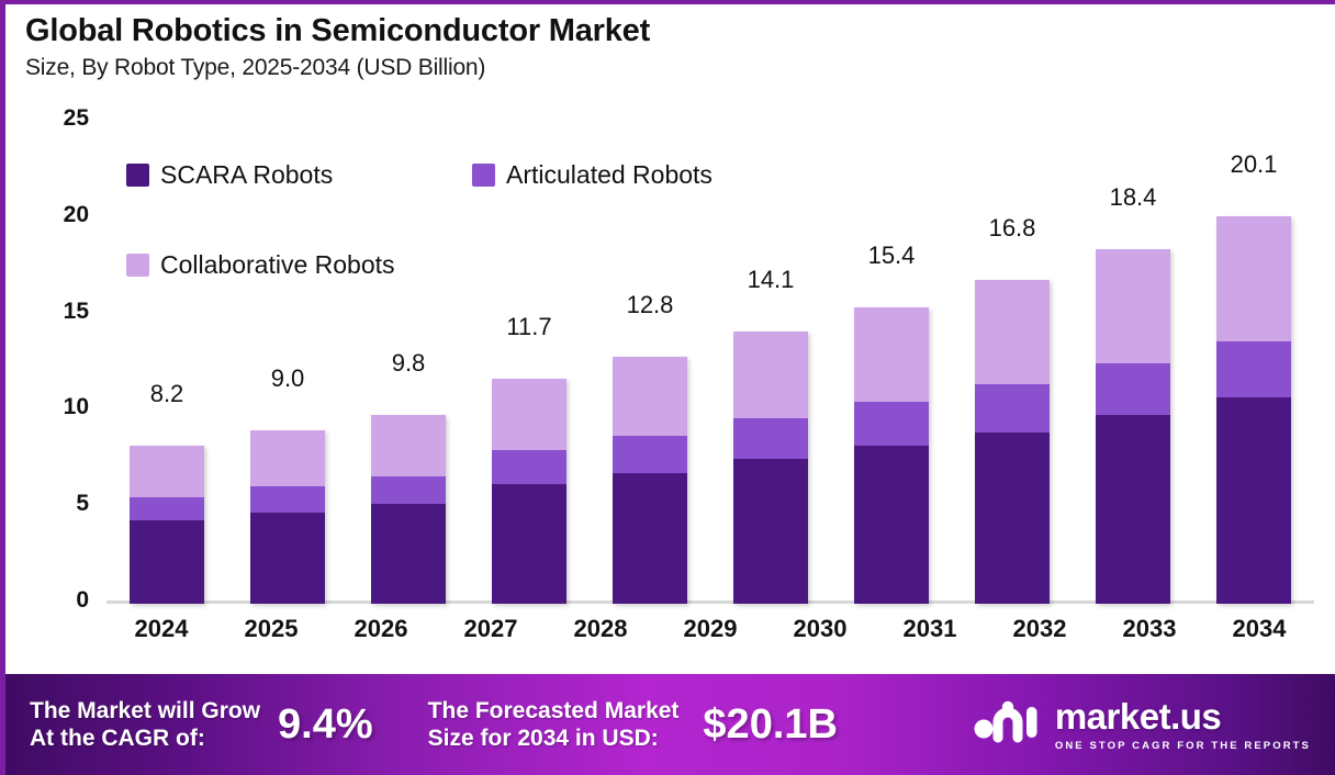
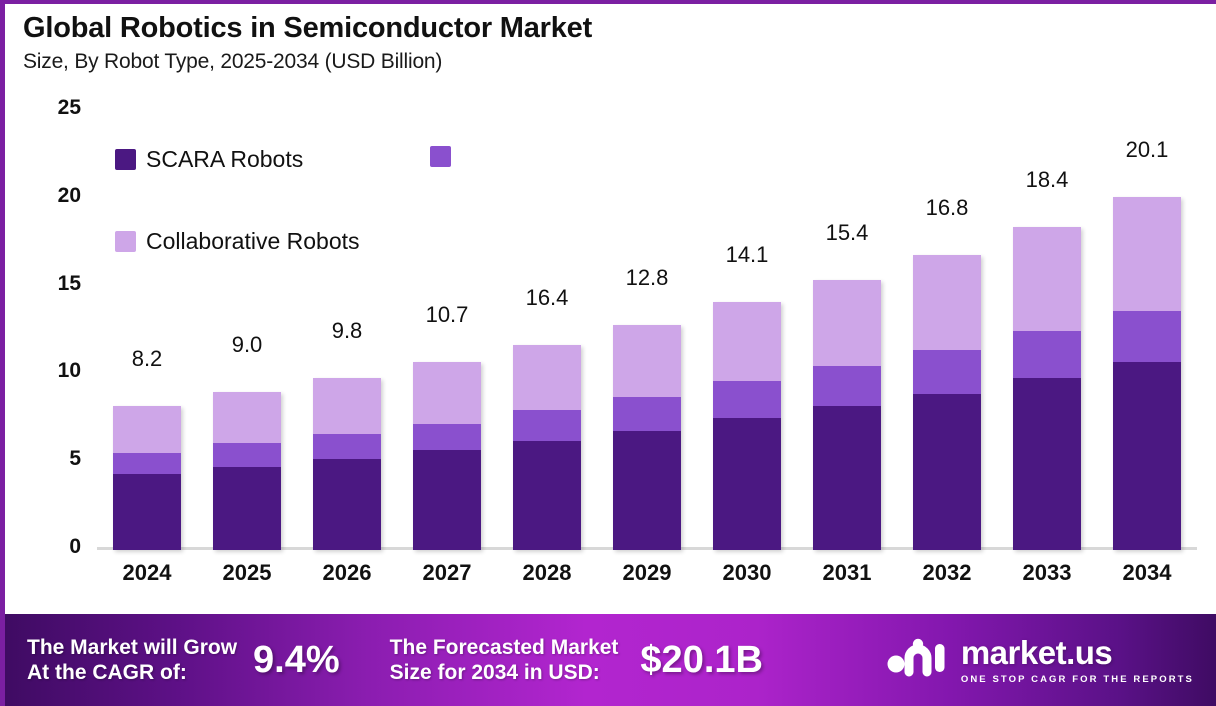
  Global Robotics in Semiconductor Market
  Size, By Robot Type, 2025-2034 (USD Billion)
  0
  5
  10
  15
  20
  25
  SCARA Robots
- Articulated Robots
  Collaborative Robots
  8.2
  9.0
  9.8
+ 10.7
- 11.7
+ 16.4
  12.8
  14.1
  15.4
  16.8
  18.4
  20.1
  2024
  2025
  2026
  2027
  2028
  2029
  2030
  2031
  2032
  2033
  2034
  The Market will Grow
  At the CAGR of:
  9.4%
  The Forecasted Market
  Size for 2034 in USD:
  $20.1B
  market.us
  ONE STOP CAGR FOR THE REPORTS
